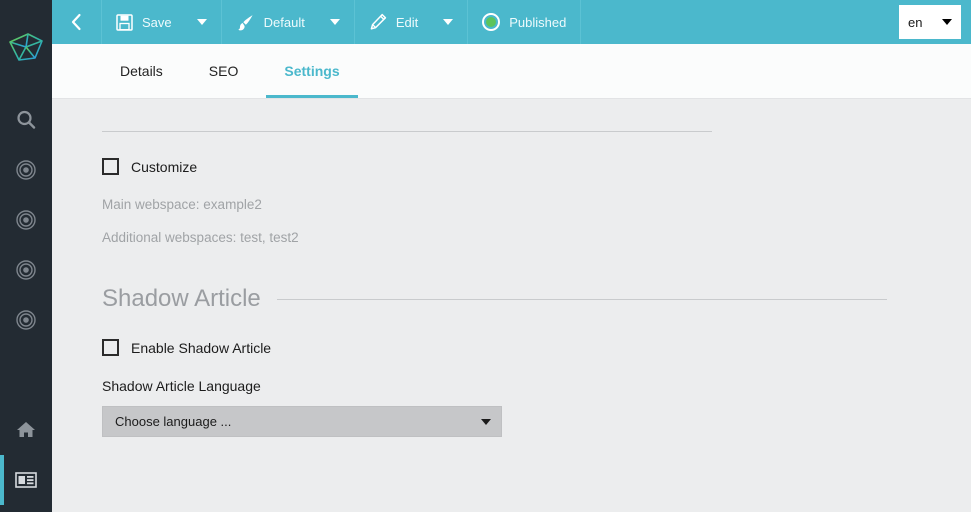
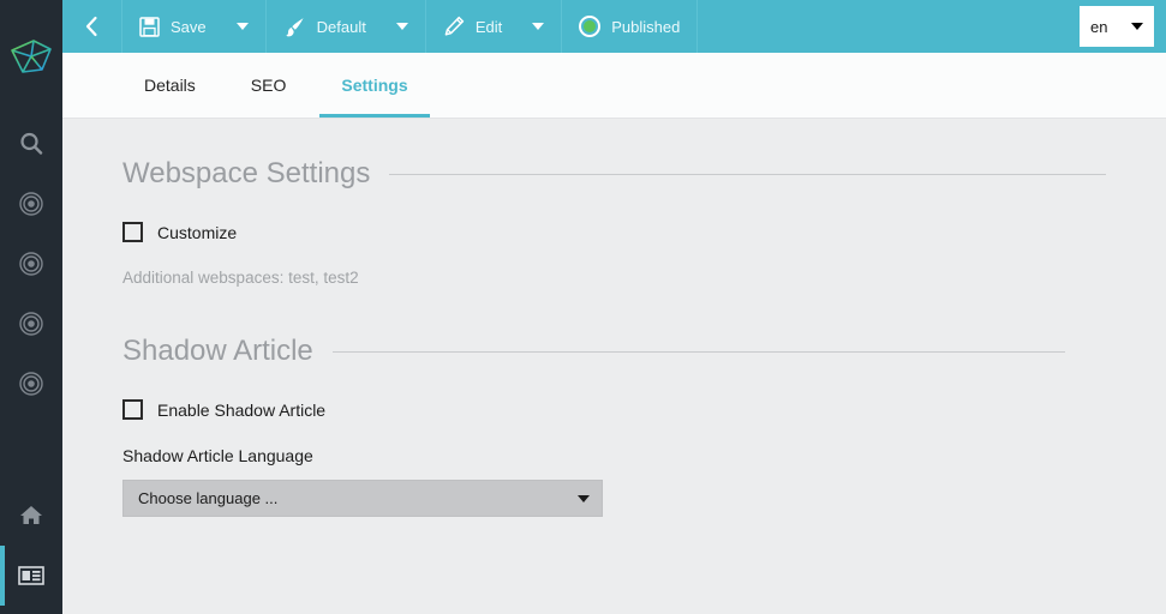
  Save
  Default
  Edit
  Published
  en
  Details
  SEO
  Settings
+ Webspace Settings
  Customize
- Main webspace: example2
  Additional webspaces: test, test2
  Shadow Article
  Enable Shadow Article
  Shadow Article Language
  Choose language ...
